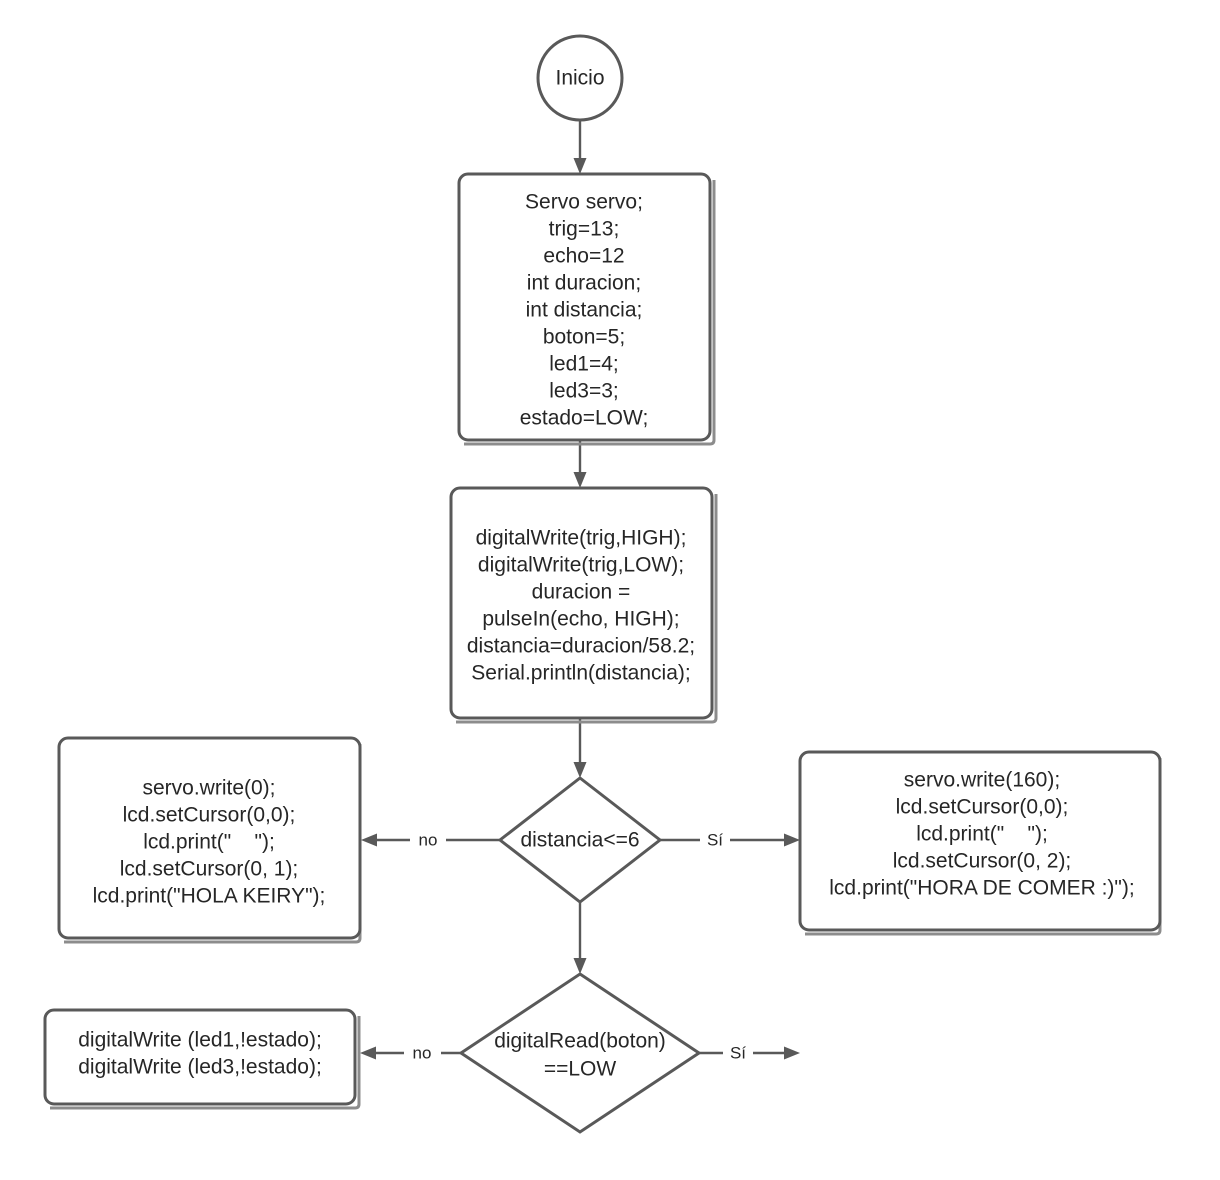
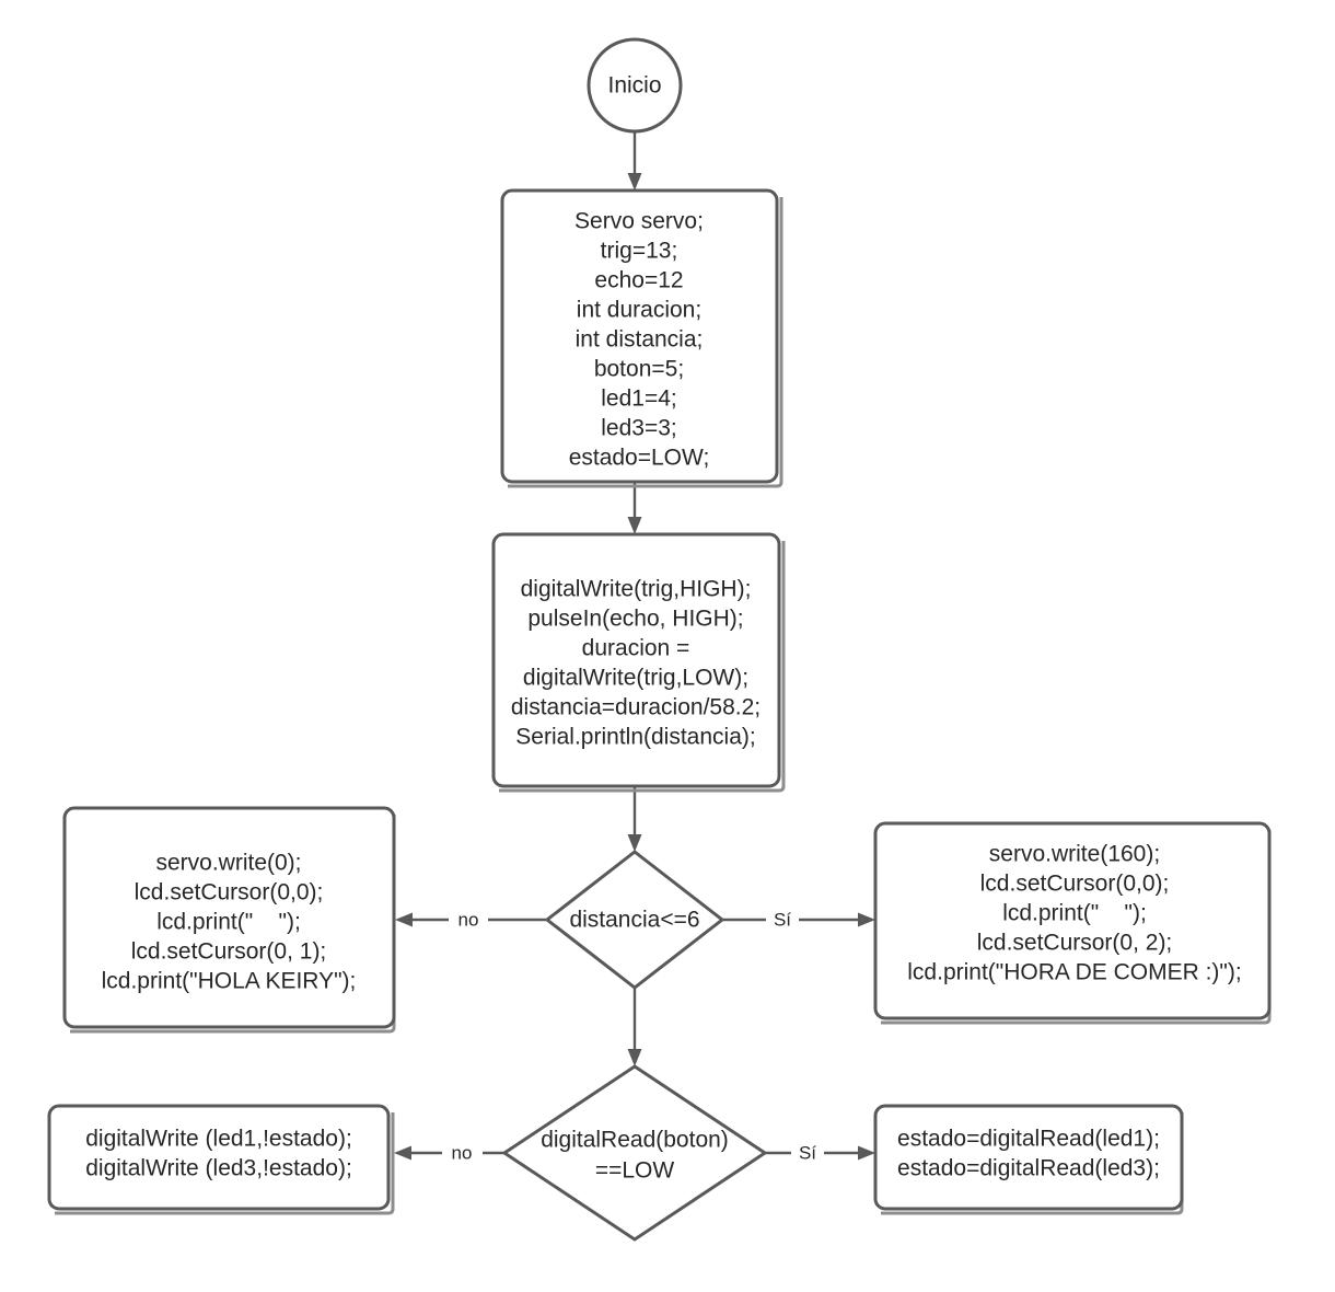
  no
  Sí
  no
  Sí
  Inicio
  Servo servo;
  trig=13;
  echo=12
  int duracion;
  int distancia;
  boton=5;
  led1=4;
  led3=3;
  estado=LOW;
  digitalWrite(trig,HIGH);
- digitalWrite(trig,LOW);
+ pulseIn(echo, HIGH);
  duracion =
- pulseIn(echo, HIGH);
+ digitalWrite(trig,LOW);
  distancia=duracion/58.2;
  Serial.println(distancia);
  distancia<=6
  servo.write(0);
  lcd.setCursor(0,0);
  lcd.print(" ");
  lcd.setCursor(0, 1);
  lcd.print("HOLA KEIRY");
  servo.write(160);
  lcd.setCursor(0,0);
  lcd.print(" ");
  lcd.setCursor(0, 2);
  lcd.print("HORA DE COMER :)");
  digitalRead(boton)
  ==LOW
  digitalWrite (led1,!estado);
  digitalWrite (led3,!estado);
+ estado=digitalRead(led1);
+ estado=digitalRead(led3);
